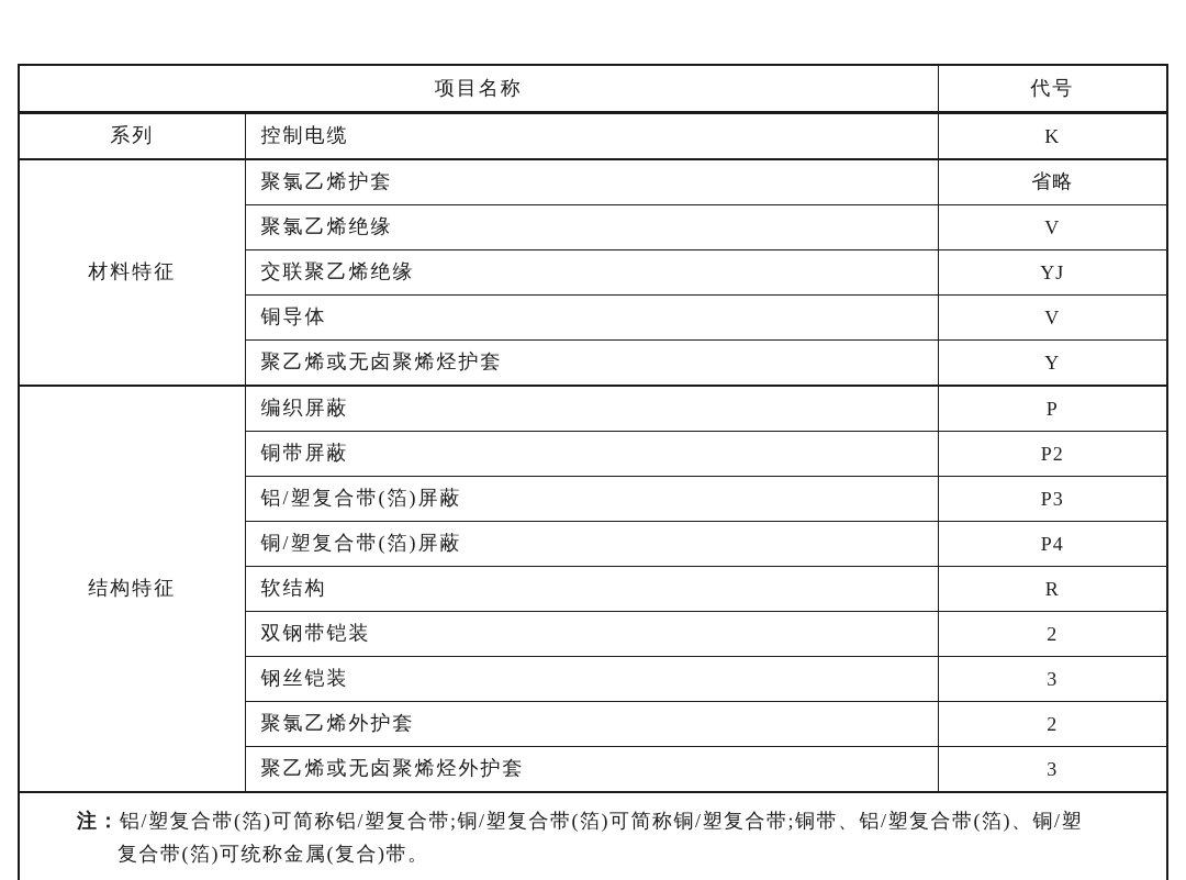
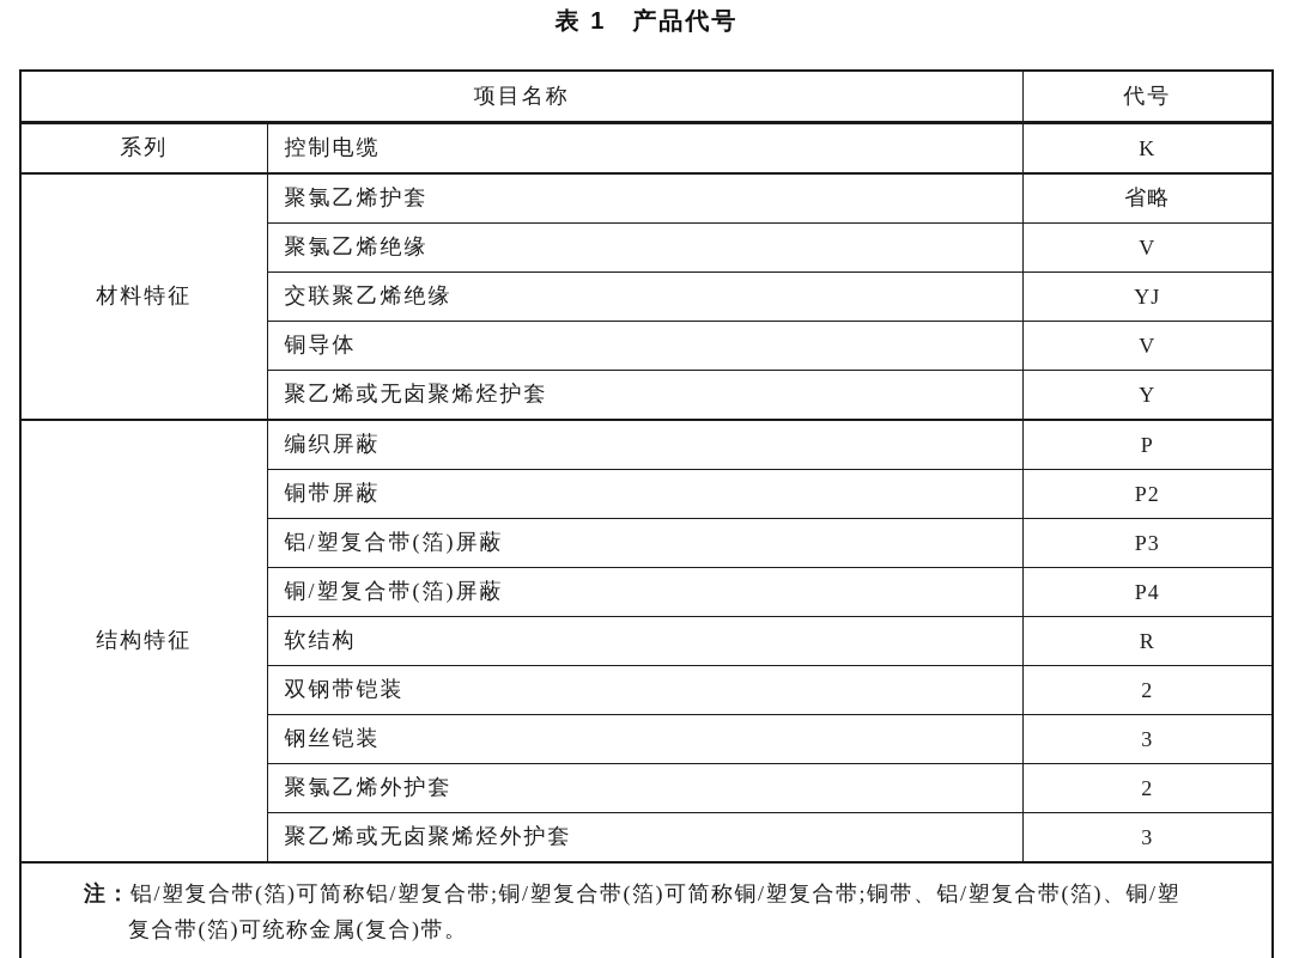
+ 表 1 产品代号
  项目名称	代号
  系列	控制电缆	K
  材料特征	聚氯乙烯护套	省略
  聚氯乙烯绝缘	V
  交联聚乙烯绝缘	YJ
  铜导体	V
  聚乙烯或无卤聚烯烃护套	Y
  结构特征	编织屏蔽	P
  铜带屏蔽	P2
  铝/塑复合带(箔)屏蔽	P3
  铜/塑复合带(箔)屏蔽	P4
  软结构	R
  双钢带铠装	2
  钢丝铠装	3
  聚氯乙烯外护套	2
  聚乙烯或无卤聚烯烃外护套	3
  注：铝/塑复合带(箔)可简称铝/塑复合带;铜/塑复合带(箔)可简称铜/塑复合带;铜带、铝/塑复合带(箔)、铜/塑 复合带(箔)可统称金属(复合)带。
